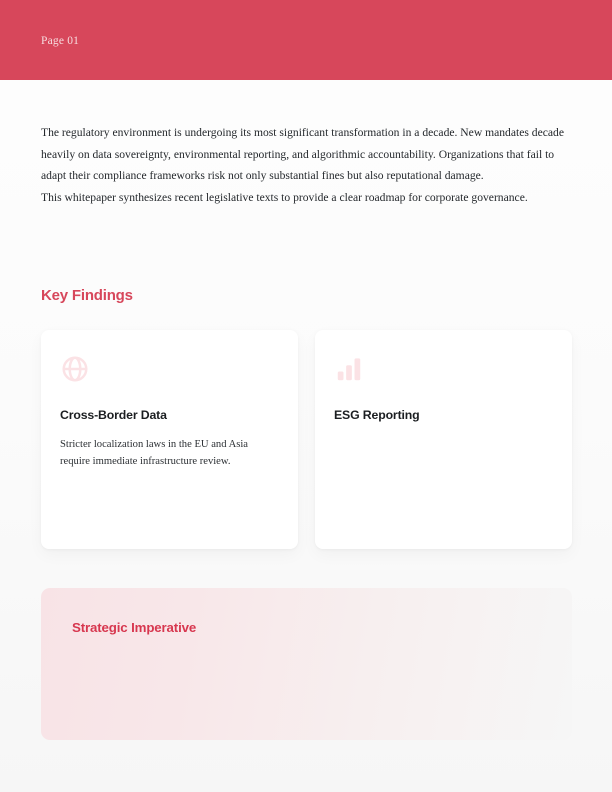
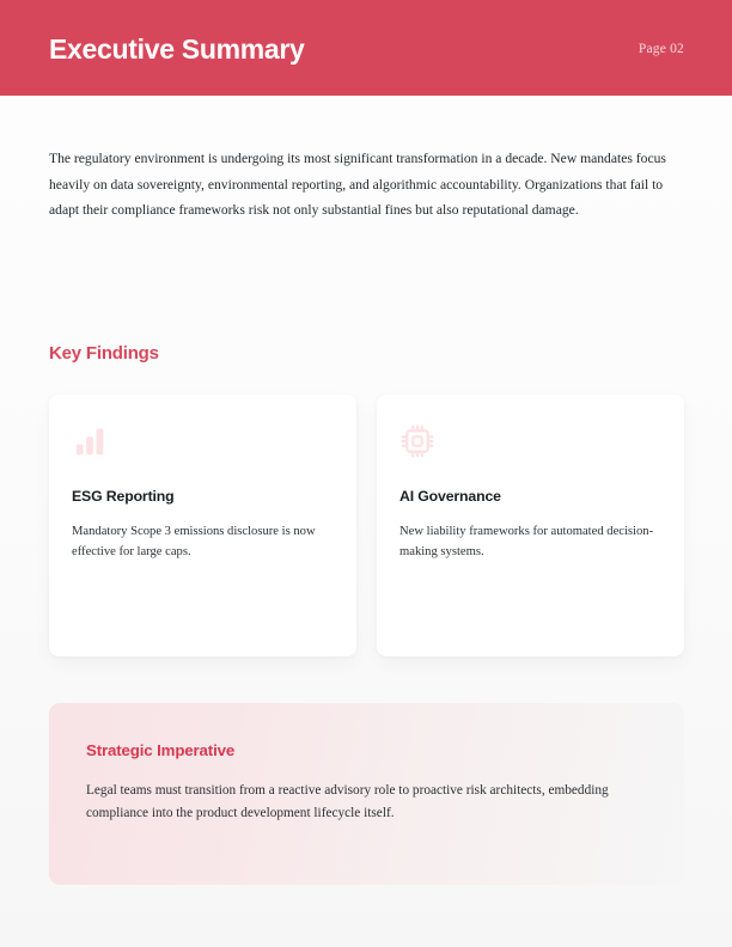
+ Executive Summary
- Page 01
+ Page 02
- The regulatory environment is undergoing its most significant transformation in a decade. New mandates decade heavily on data sovereignty, environmental reporting, and algorithmic accountability. Organizations that fail to adapt their compliance frameworks risk not only substantial fines but also reputational damage.
+ The regulatory environment is undergoing its most significant transformation in a decade. New mandates focus heavily on data sovereignty, environmental reporting, and algorithmic accountability. Organizations that fail to adapt their compliance frameworks risk not only substantial fines but also reputational damage.
- This whitepaper synthesizes recent legislative texts to provide a clear roadmap for corporate governance.
  Key Findings
- Cross-Border Data
- Stricter localization laws in the EU and Asia require immediate infrastructure review.
  ESG Reporting
+ Mandatory Scope 3 emissions disclosure is now effective for large caps.
+ AI Governance
+ New liability frameworks for automated decision-making systems.
  Strategic Imperative
+ Legal teams must transition from a reactive advisory role to proactive risk architects, embedding compliance into the product development lifecycle itself.
